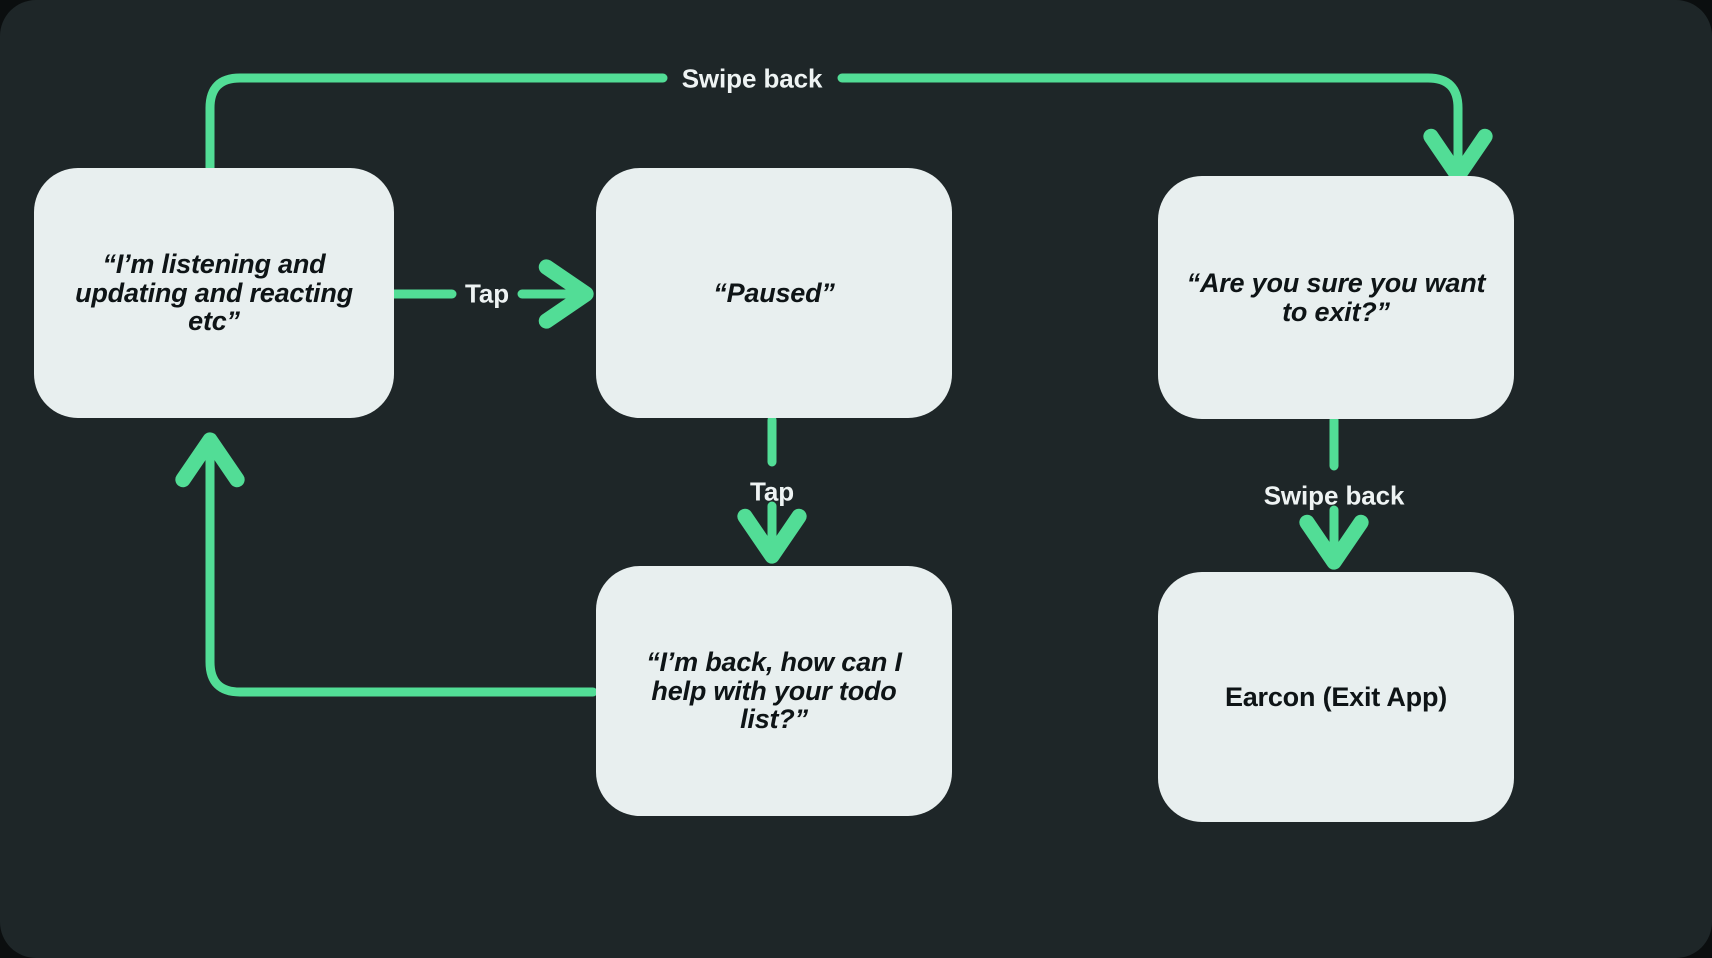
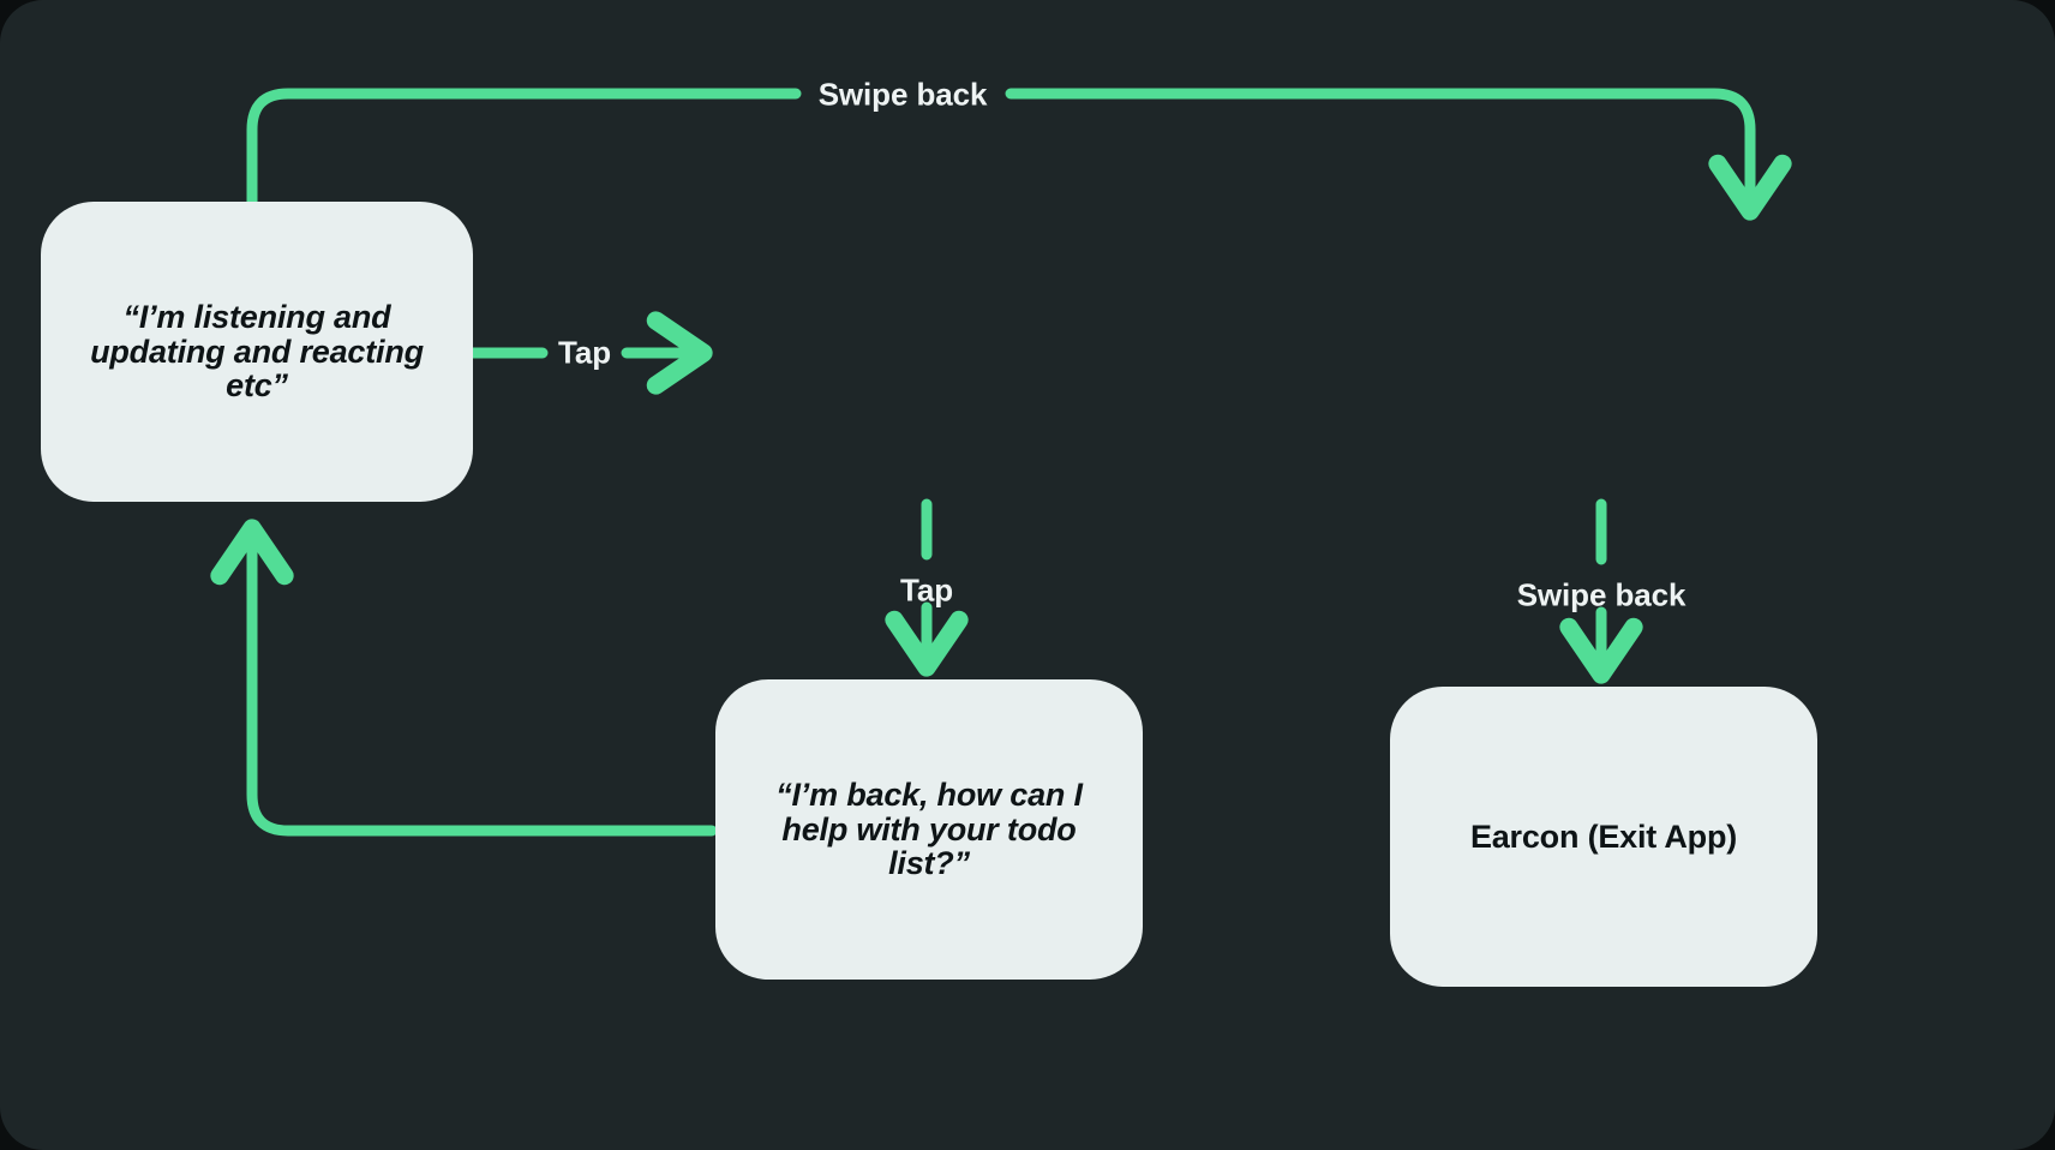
  “I’m listening and updating and reacting etc”
- “Paused”
- “Are you sure you want to exit?”
  “I’m back, how can I help with your todo list?”
  Earcon (Exit App)
  Swipe back
  Tap
  Tap
  Swipe back
